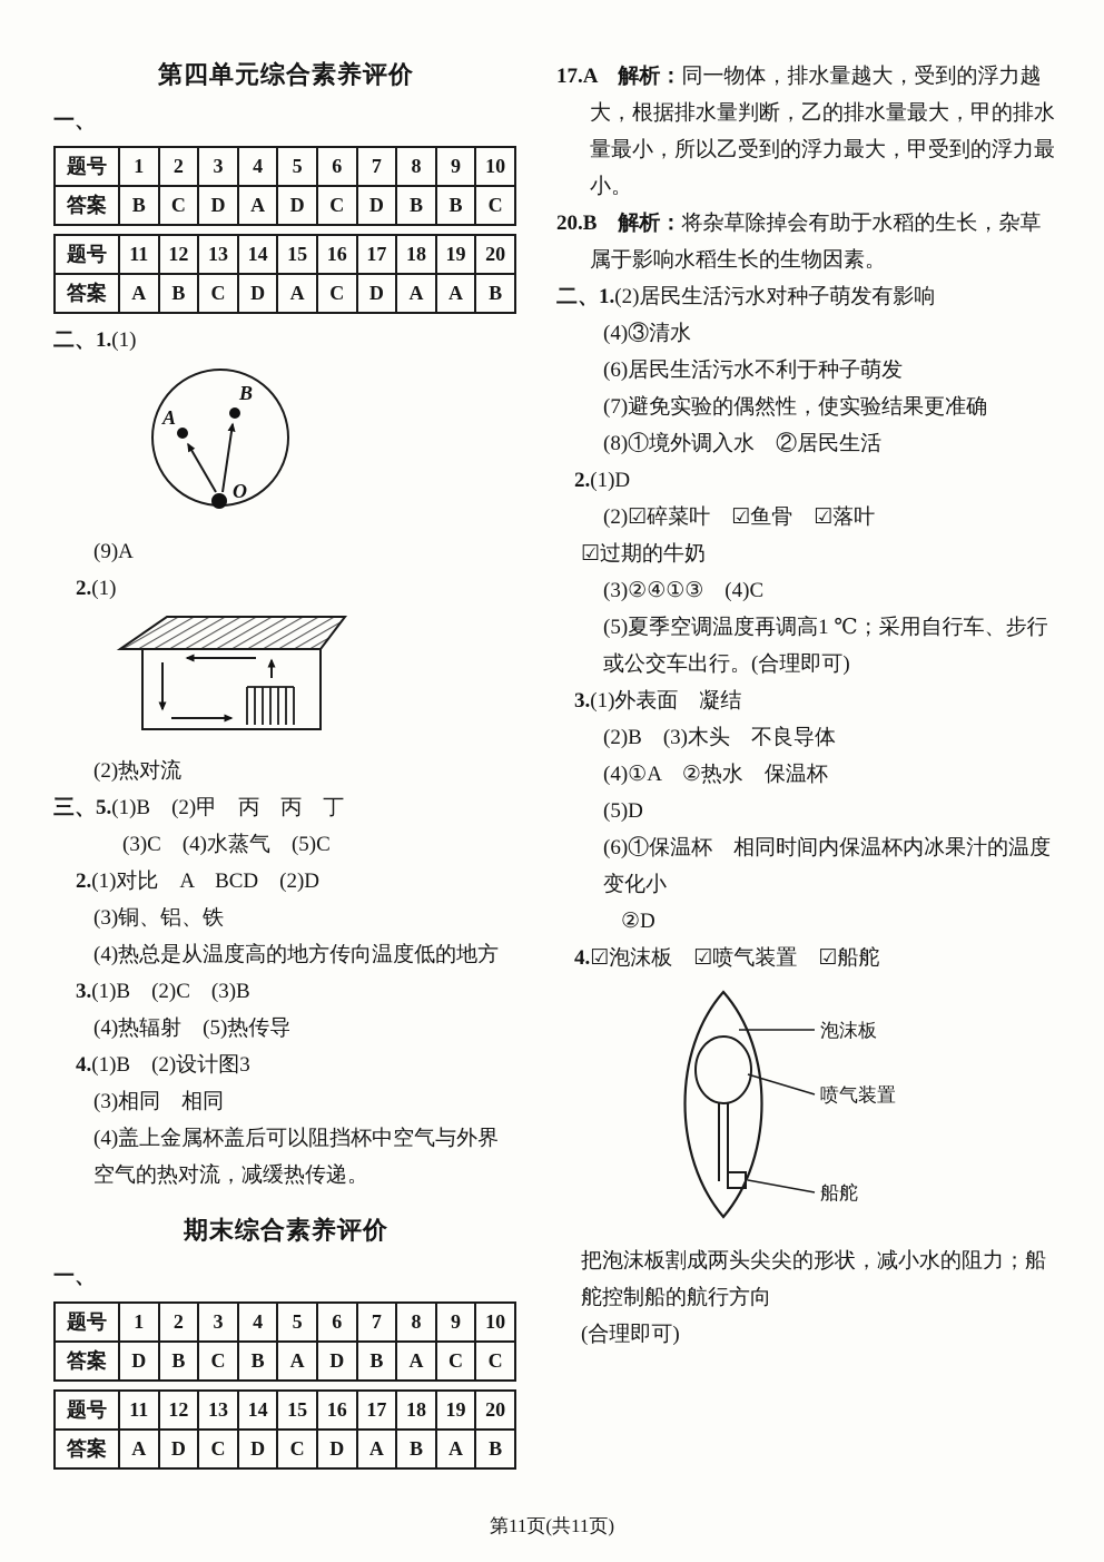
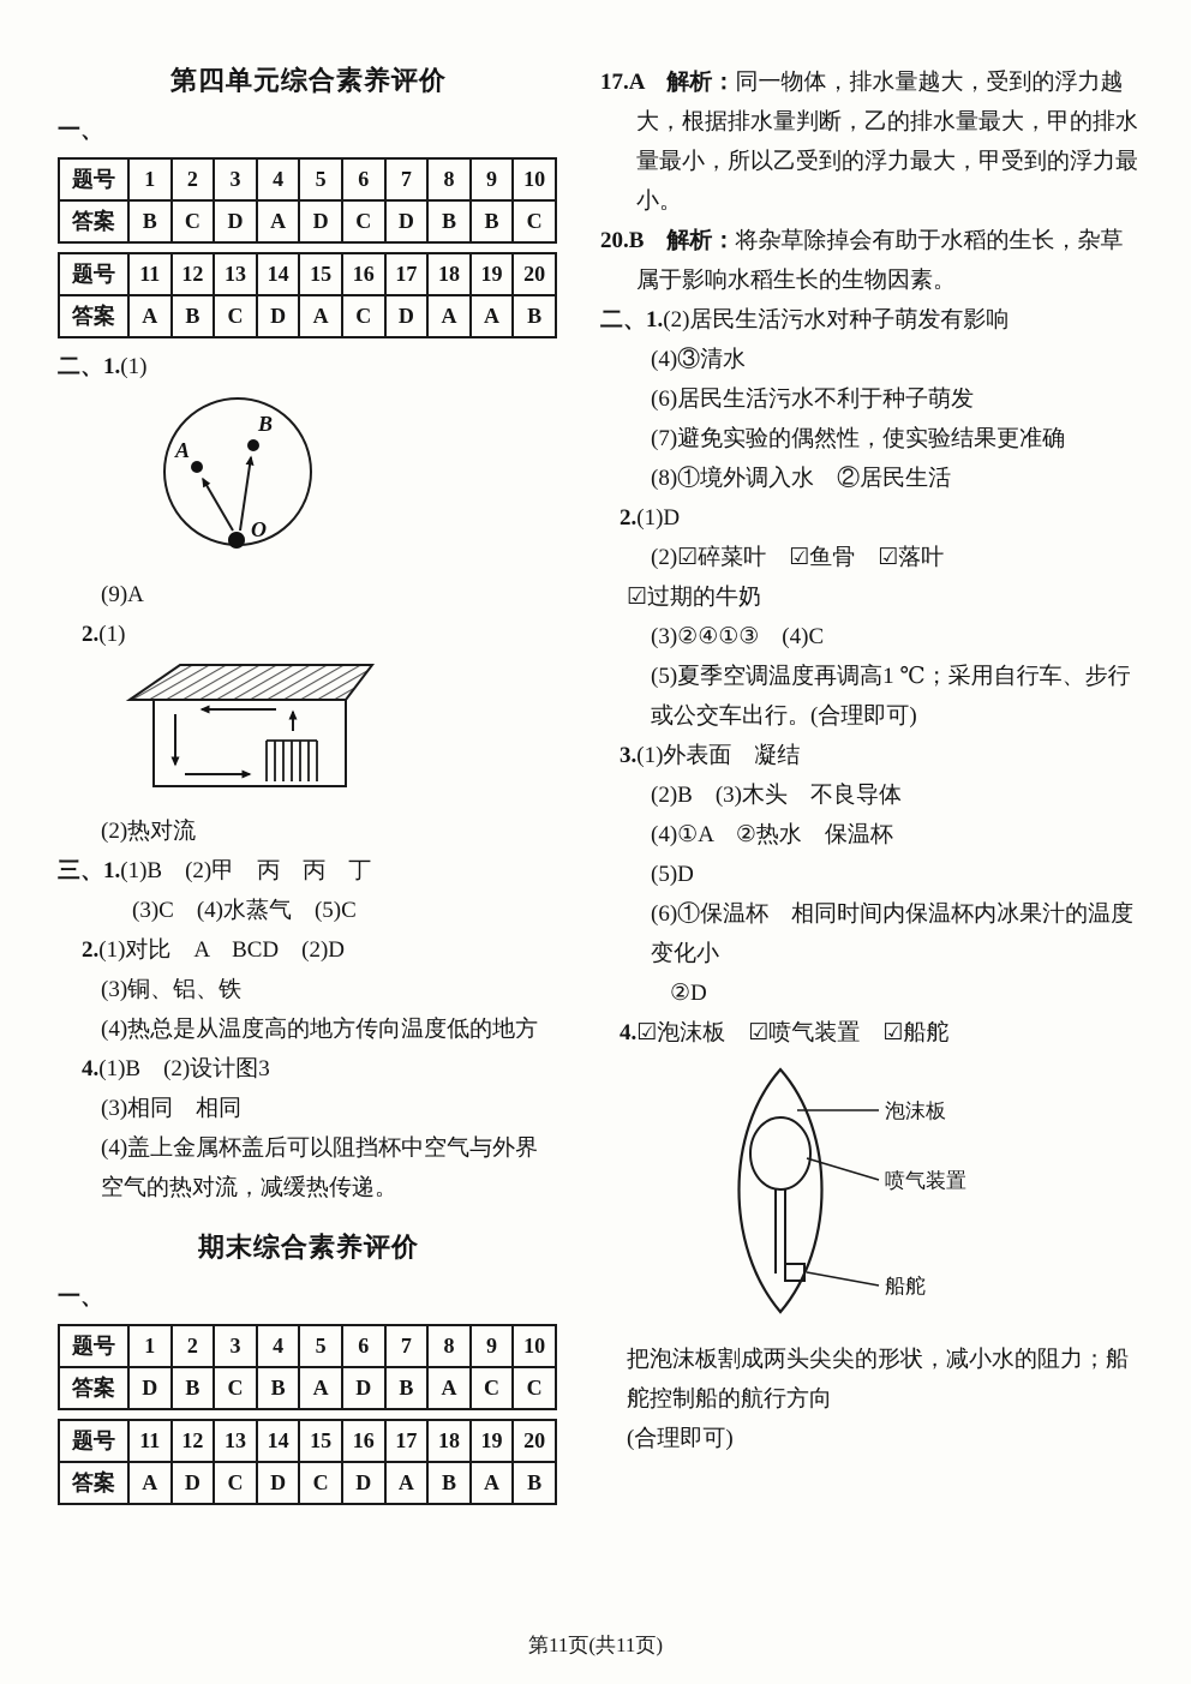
  第四单元综合素养评价
  一、
  题号	1	2	3	4	5	6	7	8	9	10
  答案	B	C	D	A	D	C	D	B	B	C
  题号	11	12	13	14	15	16	17	18	19	20
  答案	A	B	C	D	A	C	D	A	A	B
  二、1.(1)
  A
  B
  O
  (9)A
  2.(1)
  (2)热对流
- 三、5.(1)B (2)甲 丙 丙 丁
+ 三、1.(1)B (2)甲 丙 丙 丁
  (3)C (4)水蒸气 (5)C
  2.(1)对比 A BCD (2)D
  (3)铜、铝、铁
  (4)热总是从温度高的地方传向温度低的地方
- 3.(1)B (2)C (3)B
- (4)热辐射 (5)热传导
  4.(1)B (2)设计图3
  (3)相同 相同
  (4)盖上金属杯盖后可以阻挡杯中空气与外界空气的热对流，减缓热传递。
  期末综合素养评价
  一、
  题号	1	2	3	4	5	6	7	8	9	10
  答案	D	B	C	B	A	D	B	A	C	C
  题号	11	12	13	14	15	16	17	18	19	20
  答案	A	D	C	D	C	D	A	B	A	B
  17.A 解析：同一物体，排水量越大，受到的浮力越大，根据排水量判断，乙的排水量最大，甲的排水量最小，所以乙受到的浮力最大，甲受到的浮力最小。
  20.B 解析：将杂草除掉会有助于水稻的生长，杂草属于影响水稻生长的生物因素。
  二、1.(2)居民生活污水对种子萌发有影响
  (4)③清水
  (6)居民生活污水不利于种子萌发
  (7)避免实验的偶然性，使实验结果更准确
  (8)①境外调入水 ②居民生活
  2.(1)D
  (2)☑碎菜叶 ☑鱼骨 ☑落叶
  ☑过期的牛奶
  (3)②④①③ (4)C
  (5)夏季空调温度再调高1 ℃；采用自行车、步行或公交车出行。(合理即可)
  3.(1)外表面 凝结
  (2)B (3)木头 不良导体
  (4)①A ②热水 保温杯
  (5)D
  (6)①保温杯 相同时间内保温杯内冰果汁的温度变化小
  ②D
  4.☑泡沫板 ☑喷气装置 ☑船舵
  泡沫板
  喷气装置
  船舵
  把泡沫板割成两头尖尖的形状，减小水的阻力；船舵控制船的航行方向
  (合理即可)
  第11页(共11页)
